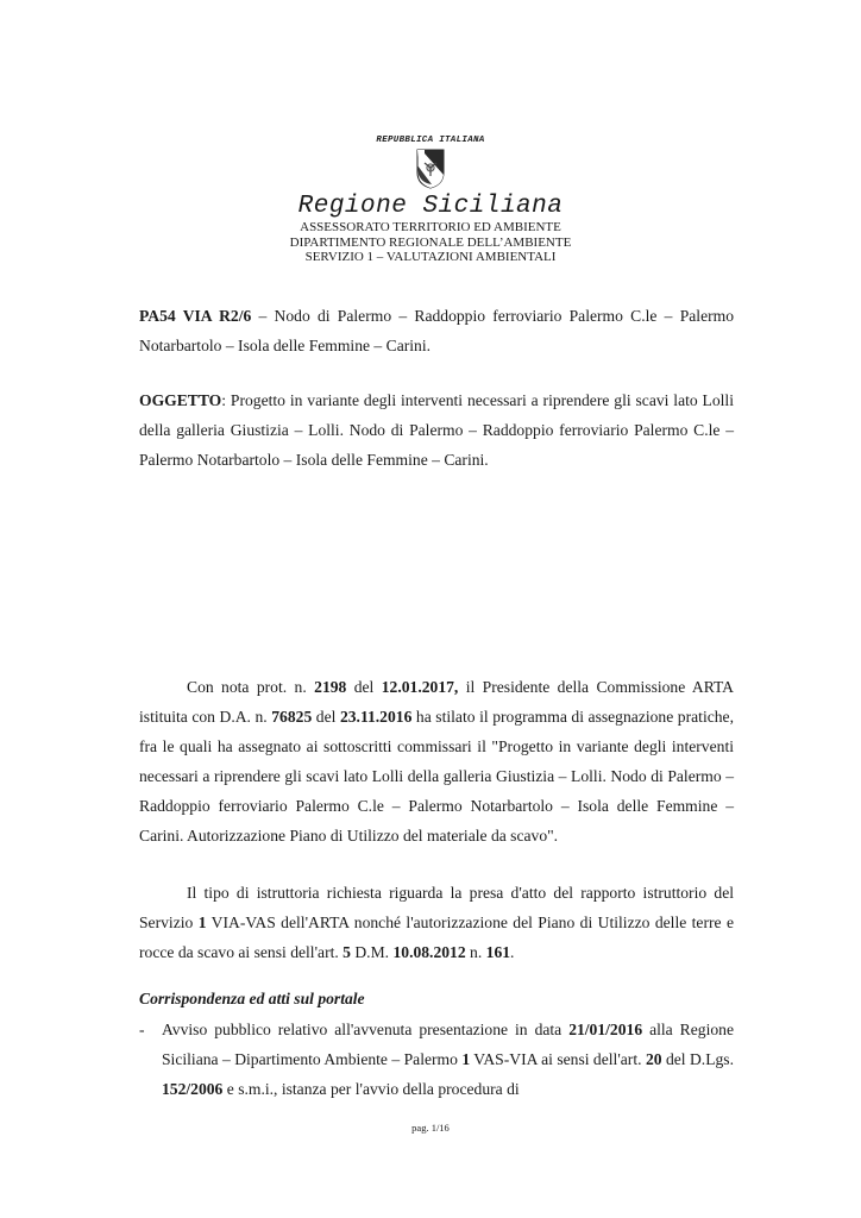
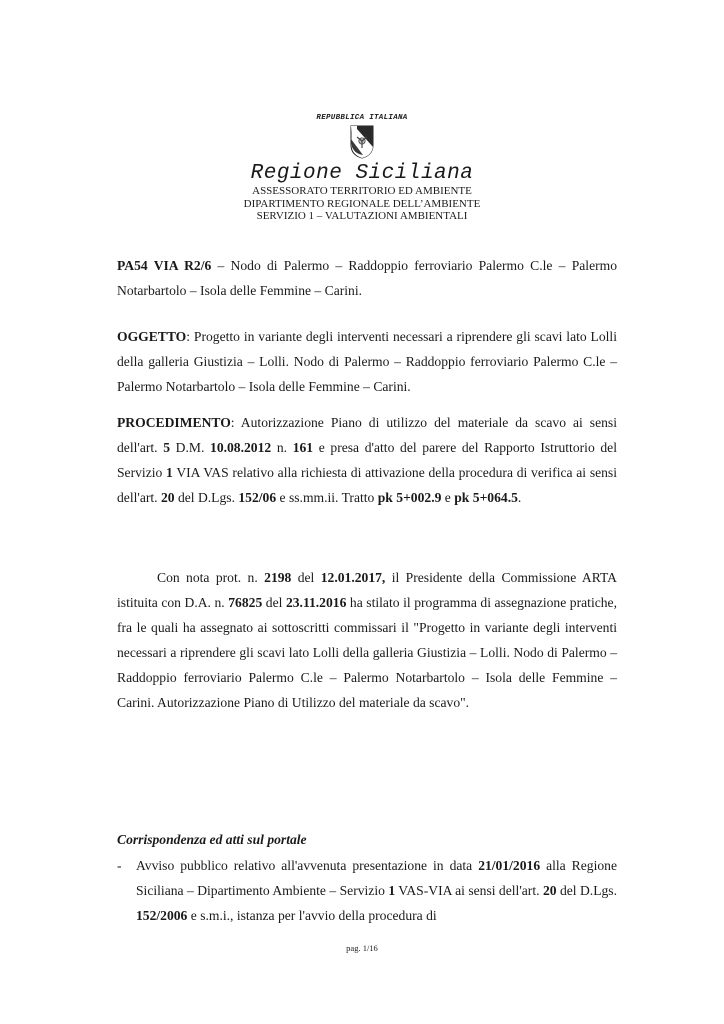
  REPUBBLICA ITALIANA
  Regione Siciliana
  ASSESSORATO TERRITORIO ED AMBIENTE
  DIPARTIMENTO REGIONALE DELL’AMBIENTE
  SERVIZIO 1 – VALUTAZIONI AMBIENTALI
  PA54 VIA R2/6 – Nodo di Palermo – Raddoppio ferroviario Palermo C.le – Palermo Notarbartolo – Isola delle Femmine – Carini.
  OGGETTO: Progetto in variante degli interventi necessari a riprendere gli scavi lato Lolli della galleria Giustizia – Lolli. Nodo di Palermo – Raddoppio ferroviario Palermo C.le – Palermo Notarbartolo – Isola delle Femmine – Carini.
+ PROCEDIMENTO: Autorizzazione Piano di utilizzo del materiale da scavo ai sensi dell'art. 5 D.M. 10.08.2012 n. 161 e presa d'atto del parere del Rapporto Istruttorio del Servizio 1 VIA VAS relativo alla richiesta di attivazione della procedura di verifica ai sensi dell'art. 20 del D.Lgs. 152/06 e ss.mm.ii. Tratto pk 5+002.9 e pk 5+064.5.
  Con nota prot. n. 2198 del 12.01.2017, il Presidente della Commissione ARTA istituita con D.A. n. 76825 del 23.11.2016 ha stilato il programma di assegnazione pratiche, fra le quali ha assegnato ai sottoscritti commissari il "Progetto in variante degli interventi necessari a riprendere gli scavi lato Lolli della galleria Giustizia – Lolli. Nodo di Palermo – Raddoppio ferroviario Palermo C.le – Palermo Notarbartolo – Isola delle Femmine – Carini. Autorizzazione Piano di Utilizzo del materiale da scavo".
- Il tipo di istruttoria richiesta riguarda la presa d'atto del rapporto istruttorio del Servizio 1 VIA-VAS dell'ARTA nonché l'autorizzazione del Piano di Utilizzo delle terre e rocce da scavo ai sensi dell'art. 5 D.M. 10.08.2012 n. 161.
  Corrispondenza ed atti sul portale
  -
- Avviso pubblico relativo all'avvenuta presentazione in data 21/01/2016 alla Regione Siciliana – Dipartimento Ambiente – Palermo 1 VAS-VIA ai sensi dell'art. 20 del D.Lgs. 152/2006 e s.m.i., istanza per l'avvio della procedura di
+ Avviso pubblico relativo all'avvenuta presentazione in data 21/01/2016 alla Regione Siciliana – Dipartimento Ambiente – Servizio 1 VAS-VIA ai sensi dell'art. 20 del D.Lgs. 152/2006 e s.m.i., istanza per l'avvio della procedura di
  pag. 1/16
